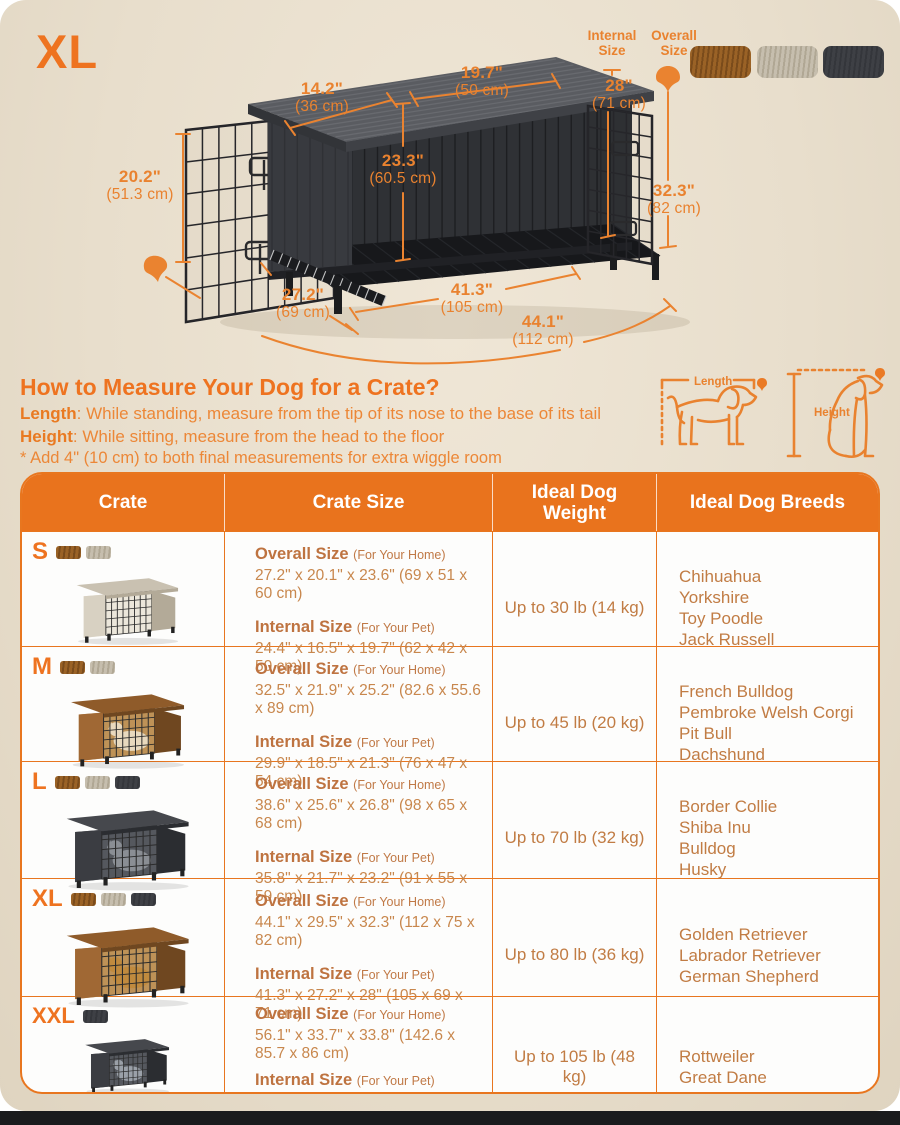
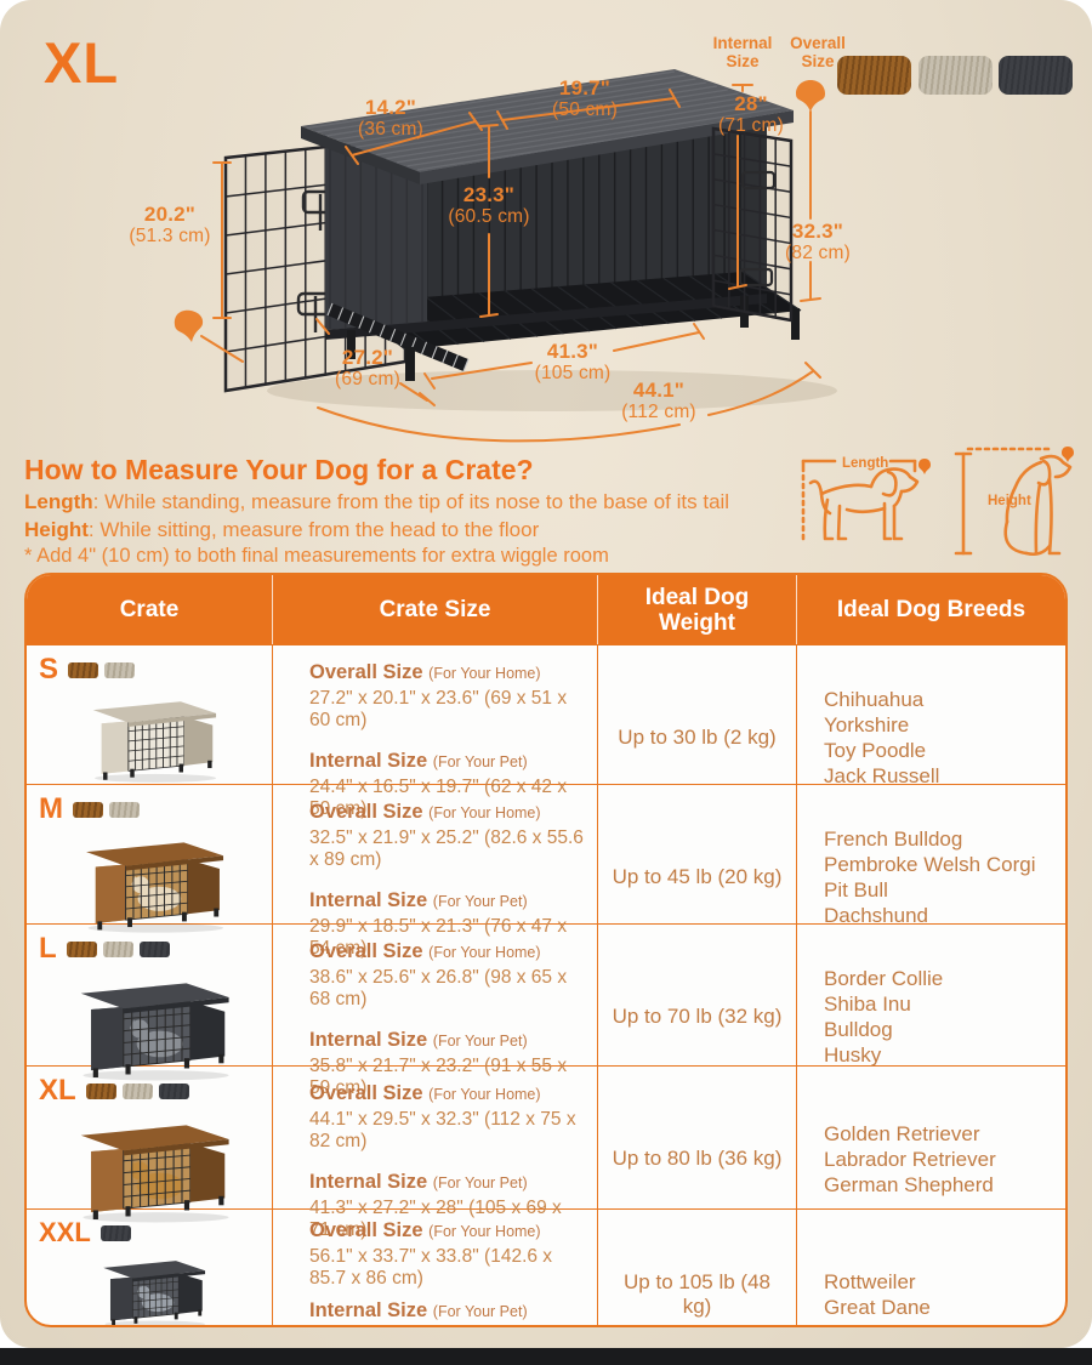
  XL
  14.2"
  (36 cm)
  19.7"
  (50 cm)
  28"
  (71 cm)
  23.3"
  (60.5 cm)
  20.2"
  (51.3 cm)
  32.3"
  (82 cm)
  27.2"
  (69 cm)
  41.3"
  (105 cm)
  44.1"
  (112 cm)
  Internal Size
  Overall Size
  How to Measure Your Dog for a Crate?
  Length: While standing, measure from the tip of its nose to the base of its tail
  Height: While sitting, measure from the head to the floor
  * Add 4" (10 cm) to both final measurements for extra wiggle room
  Length
  Height
  Crate
  Crate Size
  Ideal Dog Weight
  Ideal Dog Breeds
  S
  Overall Size (For Your Home)
  27.2" x 20.1" x 23.6" (69 x 51 x 60 cm)
  Internal Size (For Your Pet)
  24.4" x 16.5" x 19.7" (62 x 42 x 50 cm)
- Up to 30 lb (14 kg)
+ Up to 30 lb (2 kg)
  Chihuahua
  Yorkshire
  Toy Poodle
  Jack Russell
  M
  Overall Size (For Your Home)
  32.5" x 21.9" x 25.2" (82.6 x 55.6 x 89 cm)
  Internal Size (For Your Pet)
  29.9" x 18.5" x 21.3" (76 x 47 x 54 cm)
  Up to 45 lb (20 kg)
  French Bulldog
  Pembroke Welsh Corgi
  Pit Bull
  Dachshund
  L
  Overall Size (For Your Home)
  38.6" x 25.6" x 26.8" (98 x 65 x 68 cm)
  Internal Size (For Your Pet)
  35.8" x 21.7" x 23.2" (91 x 55 x 59 cm)
  Up to 70 lb (32 kg)
  Border Collie
  Shiba Inu
  Bulldog
  Husky
  XL
  Overall Size (For Your Home)
  44.1" x 29.5" x 32.3" (112 x 75 x 82 cm)
  Internal Size (For Your Pet)
  41.3" x 27.2" x 28" (105 x 69 x 71 cm)
  Up to 80 lb (36 kg)
  Golden Retriever
  Labrador Retriever
  German Shepherd
  XXL
  Overall Size (For Your Home)
  56.1" x 33.7" x 33.8" (142.6 x 85.7 x 86 cm)
  Internal Size (For Your Pet)
  Up to 105 lb (48 kg)
  Rottweiler
  Great Dane
